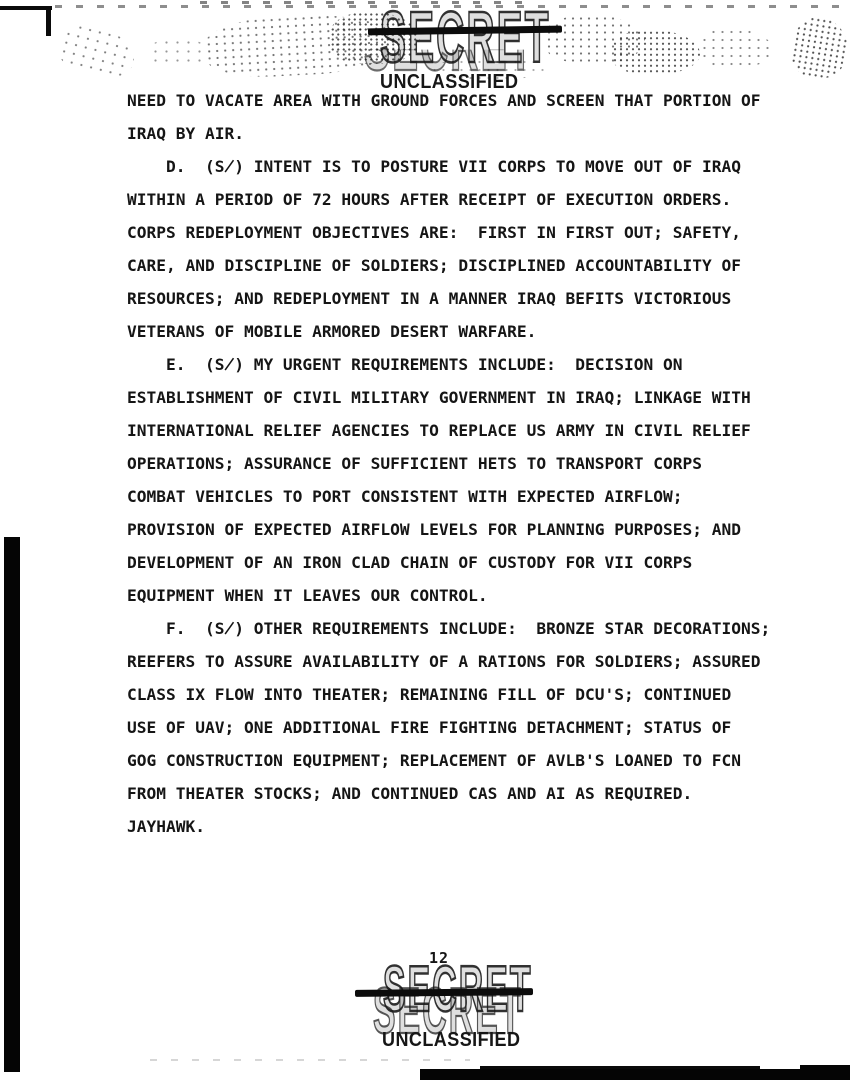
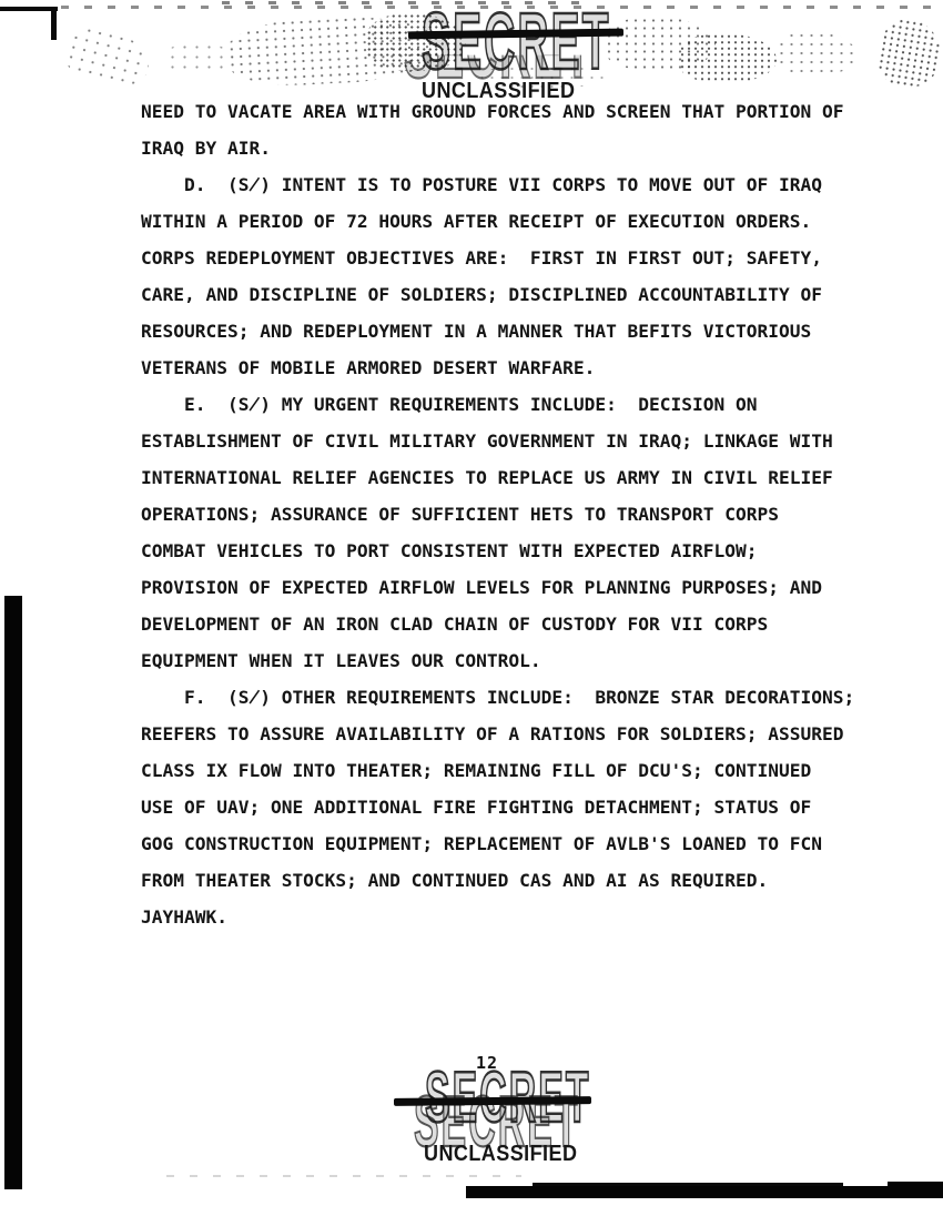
  SECRET
  UNCLASSIFIED
  NEED TO VACATE AREA WITH GROUND FORCES AND SCREEN THAT PORTION OF
  IRAQ BY AIR.
  D. (S̸) INTENT IS TO POSTURE VII CORPS TO MOVE OUT OF IRAQ
  WITHIN A PERIOD OF 72 HOURS AFTER RECEIPT OF EXECUTION ORDERS.
  CORPS REDEPLOYMENT OBJECTIVES ARE: FIRST IN FIRST OUT; SAFETY,
  CARE, AND DISCIPLINE OF SOLDIERS; DISCIPLINED ACCOUNTABILITY OF
- RESOURCES; AND REDEPLOYMENT IN A MANNER IRAQ BEFITS VICTORIOUS
+ RESOURCES; AND REDEPLOYMENT IN A MANNER THAT BEFITS VICTORIOUS
  VETERANS OF MOBILE ARMORED DESERT WARFARE.
  E. (S̸) MY URGENT REQUIREMENTS INCLUDE: DECISION ON
  ESTABLISHMENT OF CIVIL MILITARY GOVERNMENT IN IRAQ; LINKAGE WITH
  INTERNATIONAL RELIEF AGENCIES TO REPLACE US ARMY IN CIVIL RELIEF
  OPERATIONS; ASSURANCE OF SUFFICIENT HETS TO TRANSPORT CORPS
  COMBAT VEHICLES TO PORT CONSISTENT WITH EXPECTED AIRFLOW;
  PROVISION OF EXPECTED AIRFLOW LEVELS FOR PLANNING PURPOSES; AND
  DEVELOPMENT OF AN IRON CLAD CHAIN OF CUSTODY FOR VII CORPS
  EQUIPMENT WHEN IT LEAVES OUR CONTROL.
  F. (S̸) OTHER REQUIREMENTS INCLUDE: BRONZE STAR DECORATIONS;
  REEFERS TO ASSURE AVAILABILITY OF A RATIONS FOR SOLDIERS; ASSURED
  CLASS IX FLOW INTO THEATER; REMAINING FILL OF DCU'S; CONTINUED
  USE OF UAV; ONE ADDITIONAL FIRE FIGHTING DETACHMENT; STATUS OF
  GOG CONSTRUCTION EQUIPMENT; REPLACEMENT OF AVLB'S LOANED TO FCN
  FROM THEATER STOCKS; AND CONTINUED CAS AND AI AS REQUIRED.
  JAYHAWK.
  12
  SECRET
  UNCLASSIFIED
